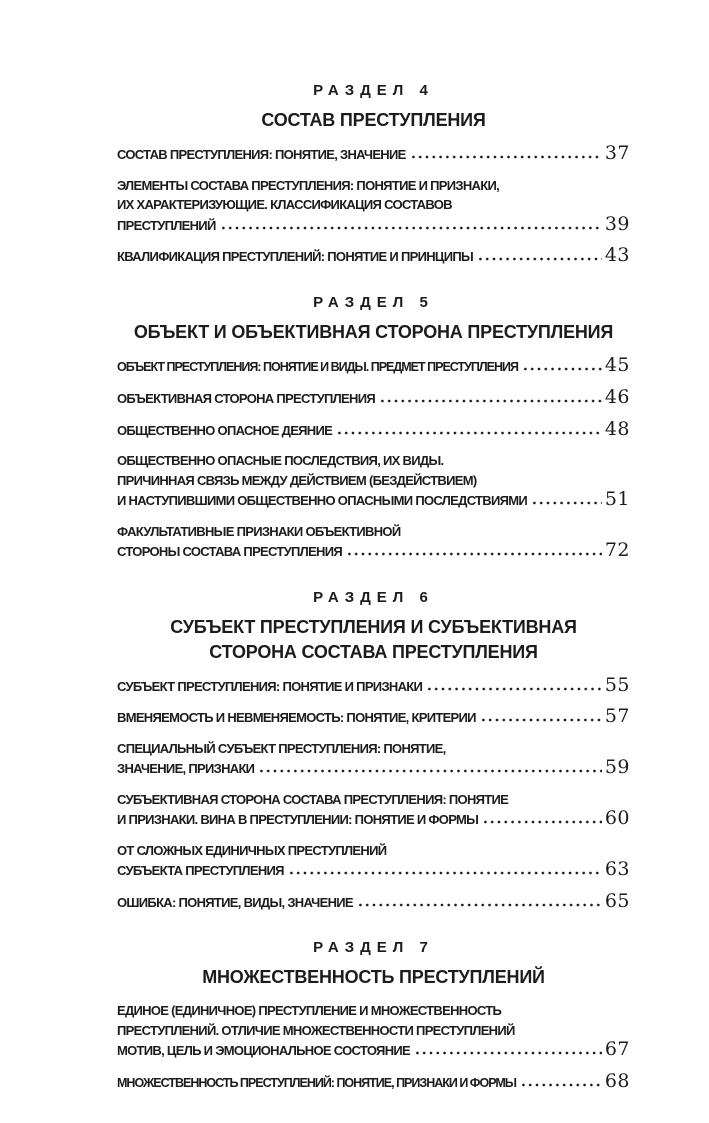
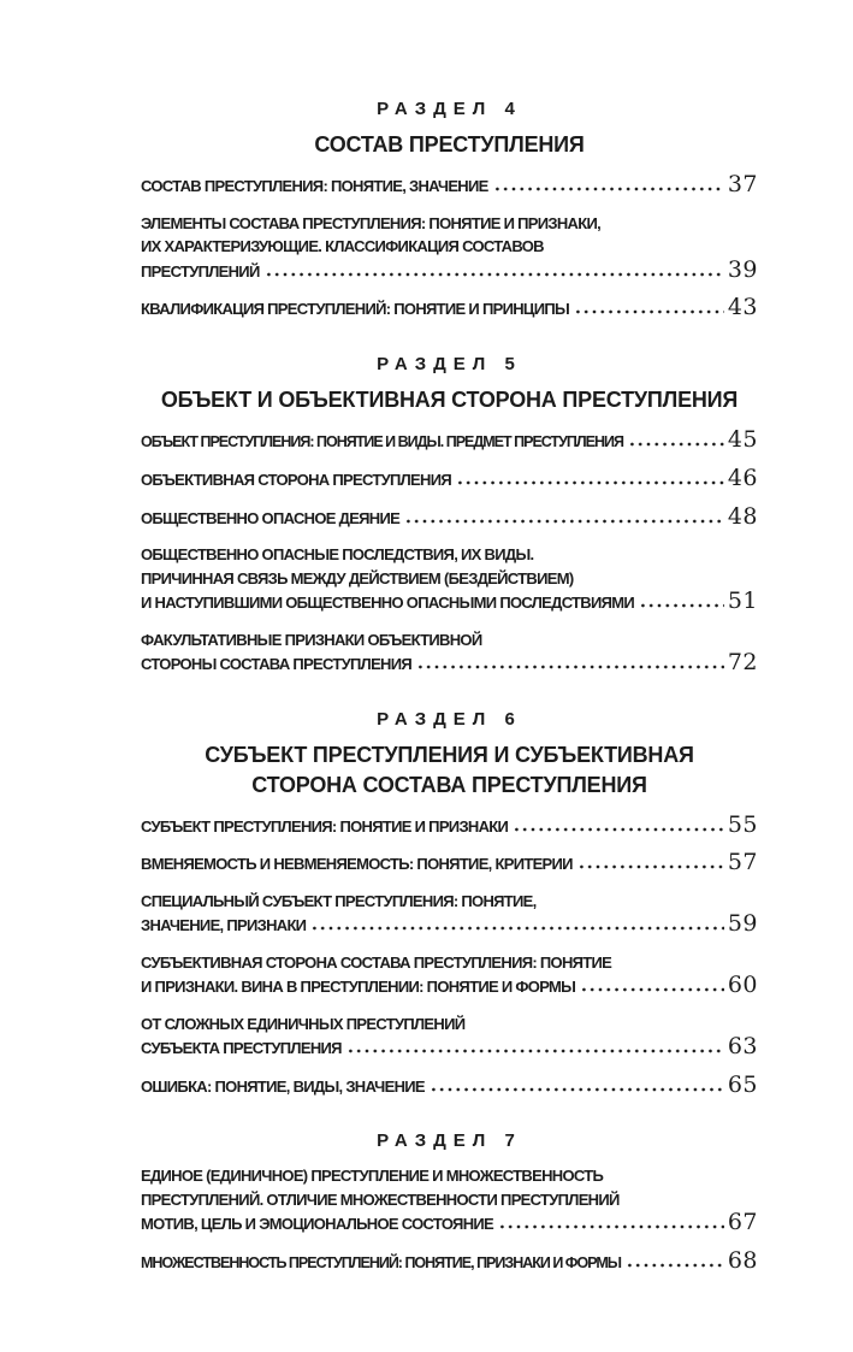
  РАЗДЕЛ 4
  СОСТАВ ПРЕСТУПЛЕНИЯ
  СОСТАВ ПРЕСТУПЛЕНИЯ: ПОНЯТИЕ, ЗНАЧЕНИЕ
  37
  ЭЛЕМЕНТЫ СОСТАВА ПРЕСТУПЛЕНИЯ: ПОНЯТИЕ И ПРИЗНАКИ,
  ИХ ХАРАКТЕРИЗУЮЩИЕ. КЛАССИФИКАЦИЯ СОСТАВОВ
  ПРЕСТУПЛЕНИЙ
  39
  КВАЛИФИКАЦИЯ ПРЕСТУПЛЕНИЙ: ПОНЯТИЕ И ПРИНЦИПЫ
  43
  РАЗДЕЛ 5
  ОБЪЕКТ И ОБЪЕКТИВНАЯ СТОРОНА ПРЕСТУПЛЕНИЯ
  ОБЪЕКТ ПРЕСТУПЛЕНИЯ: ПОНЯТИЕ И ВИДЫ. ПРЕДМЕТ ПРЕСТУПЛЕНИЯ
  45
  ОБЪЕКТИВНАЯ СТОРОНА ПРЕСТУПЛЕНИЯ
  46
  ОБЩЕСТВЕННО ОПАСНОЕ ДЕЯНИЕ
  48
  ОБЩЕСТВЕННО ОПАСНЫЕ ПОСЛЕДСТВИЯ, ИХ ВИДЫ.
  ПРИЧИННАЯ СВЯЗЬ МЕЖДУ ДЕЙСТВИЕМ (БЕЗДЕЙСТВИЕМ)
  И НАСТУПИВШИМИ ОБЩЕСТВЕННО ОПАСНЫМИ ПОСЛЕДСТВИЯМИ
  51
  ФАКУЛЬТАТИВНЫЕ ПРИЗНАКИ ОБЪЕКТИВНОЙ
  СТОРОНЫ СОСТАВА ПРЕСТУПЛЕНИЯ
  72
  РАЗДЕЛ 6
  СУБЪЕКТ ПРЕСТУПЛЕНИЯ И СУБЪЕКТИВНАЯ
  СТОРОНА СОСТАВА ПРЕСТУПЛЕНИЯ
  СУБЪЕКТ ПРЕСТУПЛЕНИЯ: ПОНЯТИЕ И ПРИЗНАКИ
  55
  ВМЕНЯЕМОСТЬ И НЕВМЕНЯЕМОСТЬ: ПОНЯТИЕ, КРИТЕРИИ
  57
  СПЕЦИАЛЬНЫЙ СУБЪЕКТ ПРЕСТУПЛЕНИЯ: ПОНЯТИЕ,
  ЗНАЧЕНИЕ, ПРИЗНАКИ
  59
  СУБЪЕКТИВНАЯ СТОРОНА СОСТАВА ПРЕСТУПЛЕНИЯ: ПОНЯТИЕ
  И ПРИЗНАКИ. ВИНА В ПРЕСТУПЛЕНИИ: ПОНЯТИЕ И ФОРМЫ
  60
  ОТ СЛОЖНЫХ ЕДИНИЧНЫХ ПРЕСТУПЛЕНИЙ
  СУБЪЕКТА ПРЕСТУПЛЕНИЯ
  63
  ОШИБКА: ПОНЯТИЕ, ВИДЫ, ЗНАЧЕНИЕ
  65
  РАЗДЕЛ 7
- МНОЖЕСТВЕННОСТЬ ПРЕСТУПЛЕНИЙ
  ЕДИНОЕ (ЕДИНИЧНОЕ) ПРЕСТУПЛЕНИЕ И МНОЖЕСТВЕННОСТЬ
  ПРЕСТУПЛЕНИЙ. ОТЛИЧИЕ МНОЖЕСТВЕННОСТИ ПРЕСТУПЛЕНИЙ
  МОТИВ, ЦЕЛЬ И ЭМОЦИОНАЛЬНОЕ СОСТОЯНИЕ
  67
  МНОЖЕСТВЕННОСТЬ ПРЕСТУПЛЕНИЙ: ПОНЯТИЕ, ПРИЗНАКИ И ФОРМЫ
  68
